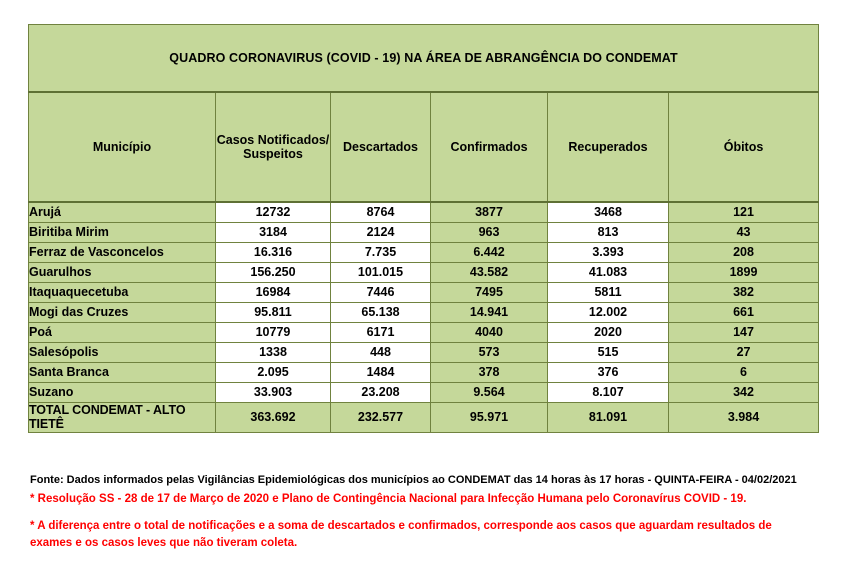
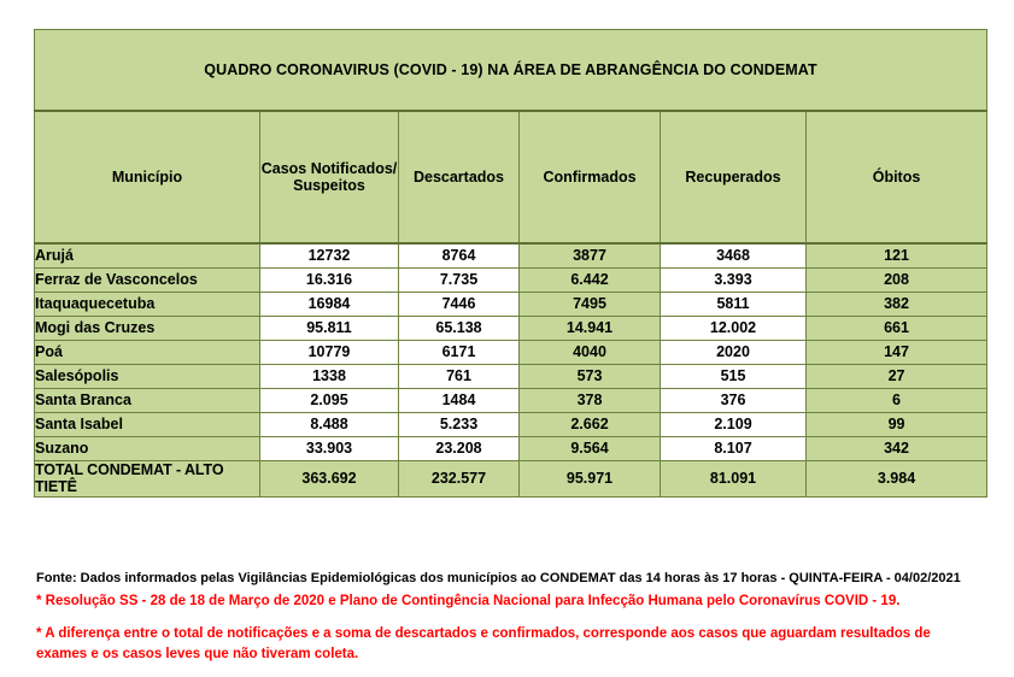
  QUADRO CORONAVIRUS (COVID - 19) NA ÁREA DE ABRANGÊNCIA DO CONDEMAT
  Município	Casos Notificados/ Suspeitos	Descartados	Confirmados	Recuperados	Óbitos
  Arujá	12732	8764	3877	3468	121
- Biritiba Mirim	3184	2124	963	813	43
  Ferraz de Vasconcelos	16.316	7.735	6.442	3.393	208
- Guarulhos	156.250	101.015	43.582	41.083	1899
  Itaquaquecetuba	16984	7446	7495	5811	382
  Mogi das Cruzes	95.811	65.138	14.941	12.002	661
  Poá	10779	6171	4040	2020	147
- Salesópolis	1338	448	573	515	27
+ Salesópolis	1338	761	573	515	27
  Santa Branca	2.095	1484	378	376	6
+ Santa Isabel	8.488	5.233	2.662	2.109	99
  Suzano	33.903	23.208	9.564	8.107	342
  TOTAL CONDEMAT - ALTO TIETÊ	363.692	232.577	95.971	81.091	3.984
  Fonte: Dados informados pelas Vigilâncias Epidemiológicas dos municípios ao CONDEMAT das 14 horas às 17 horas - QUINTA-FEIRA - 04/02/2021
- * Resolução SS - 28 de 17 de Março de 2020 e Plano de Contingência Nacional para Infecção Humana pelo Coronavírus COVID - 19.
+ * Resolução SS - 28 de 18 de Março de 2020 e Plano de Contingência Nacional para Infecção Humana pelo Coronavírus COVID - 19.
  * A diferença entre o total de notificações e a soma de descartados e confirmados, corresponde aos casos que aguardam resultados de exames e os casos leves que não tiveram coleta.
